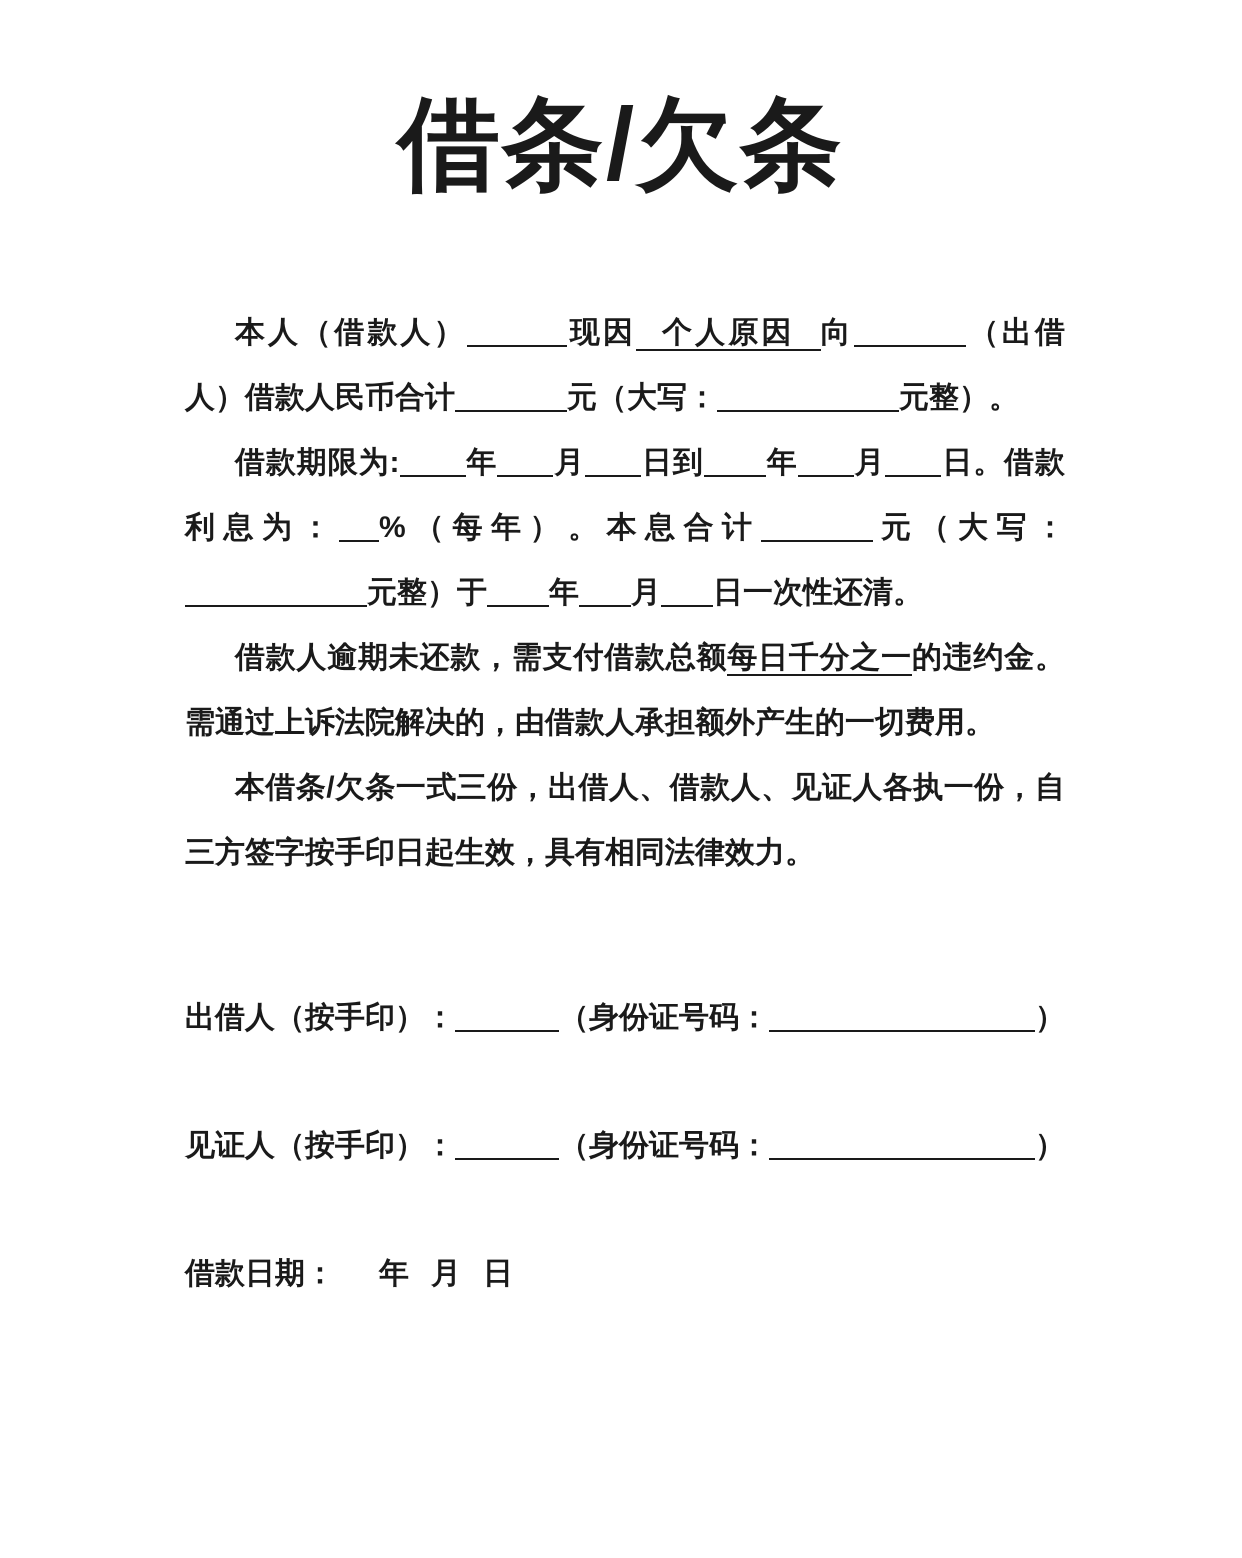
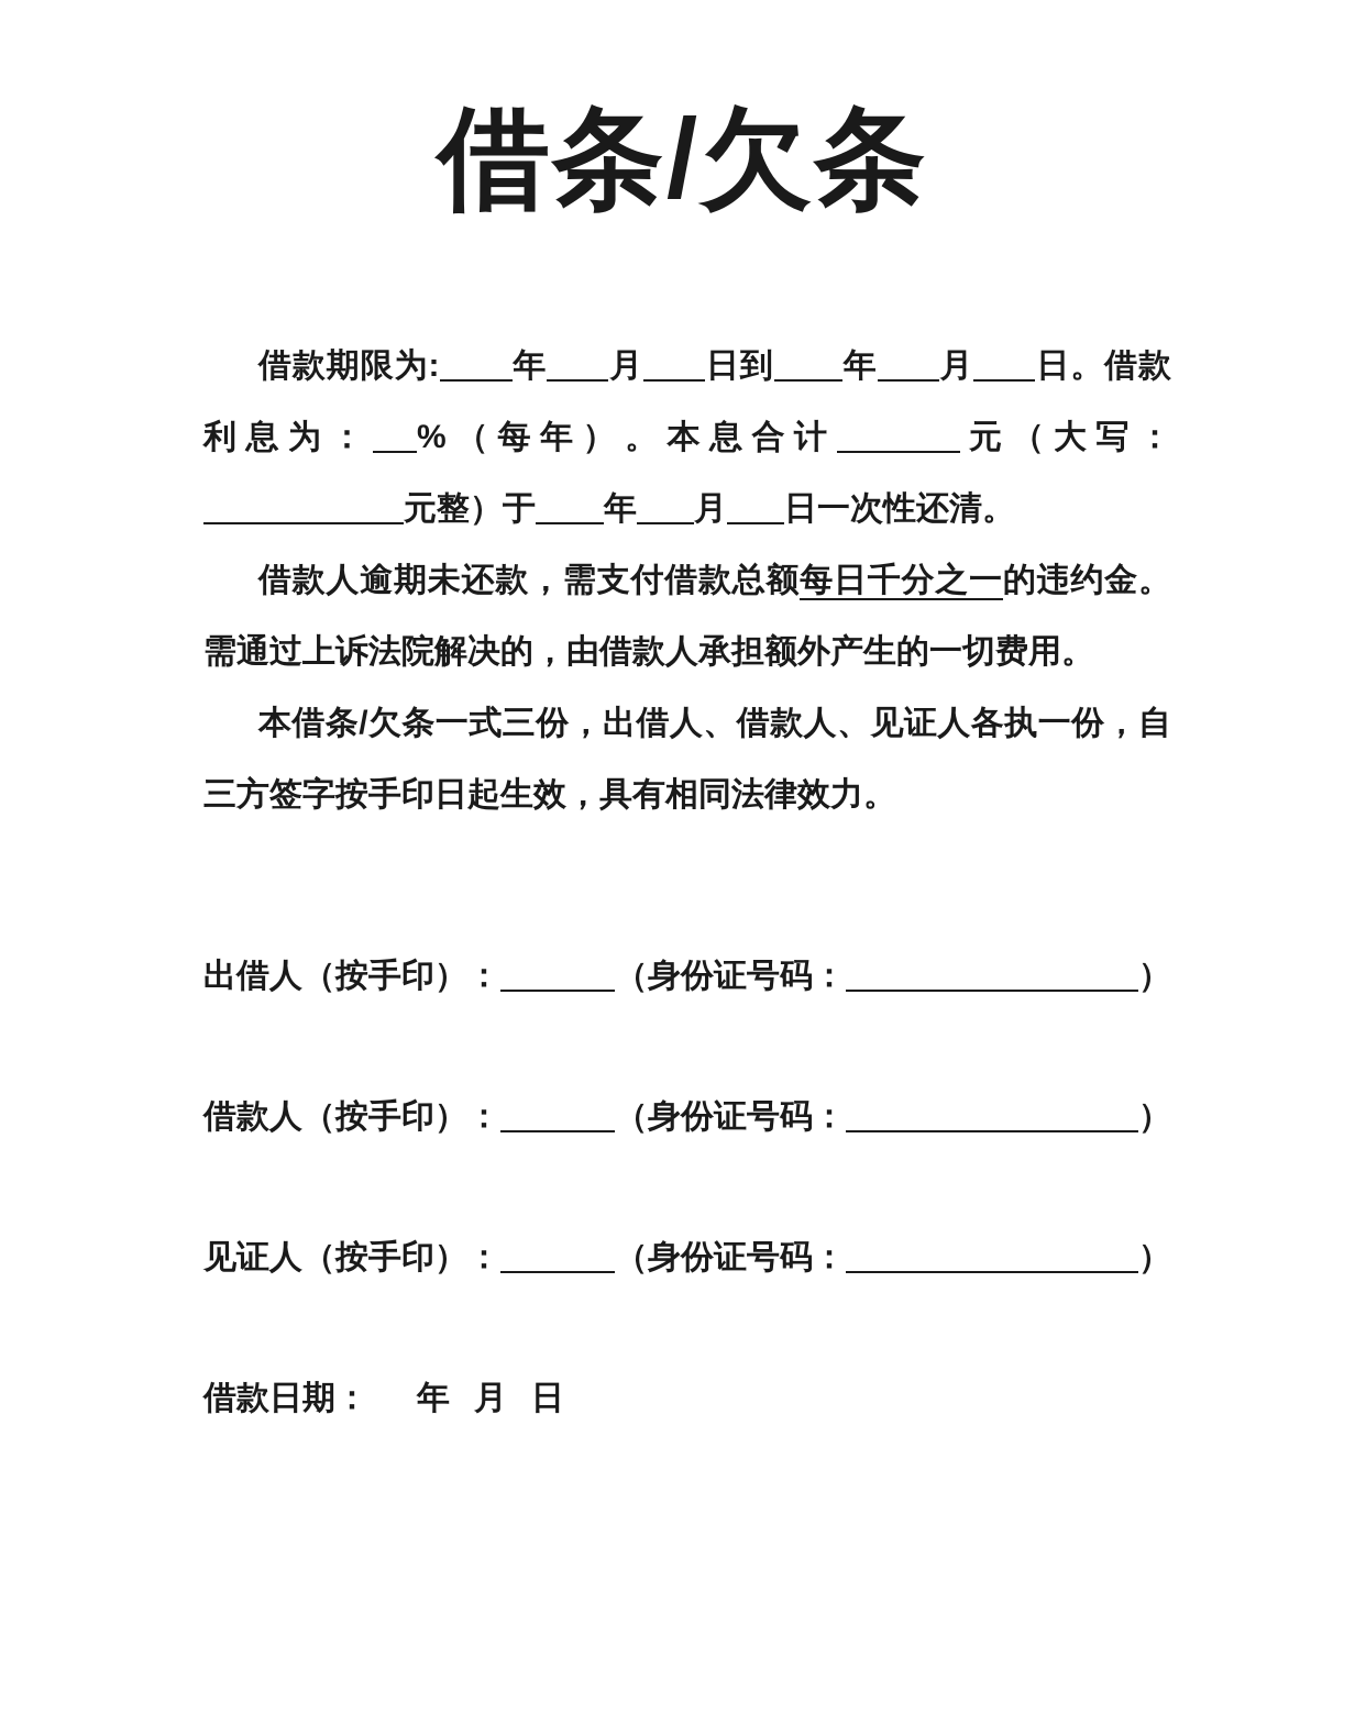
  借条/欠条
- 本人（借款人） 现因 个人原因 向 （出借人）借款人民币合计 元（大写： 元整）。
  借款期限为: 年 月 日到 年 月 日。借款利息为： %（每年）。本息合计 元（大写：元整）于 年 月 日一次性还清。
  借款人逾期未还款，需支付借款总额每日千分之一的违约金。需通过上诉法院解决的，由借款人承担额外产生的一切费用。
  本借条/欠条一式三份，出借人、借款人、见证人各执一份，自三方签字按手印日起生效，具有相同法律效力。
  出借人（按手印）： （身份证号码： ）
+ 借款人（按手印）： （身份证号码： ）
  见证人（按手印）： （身份证号码： ）
  借款日期： 年 月 日
